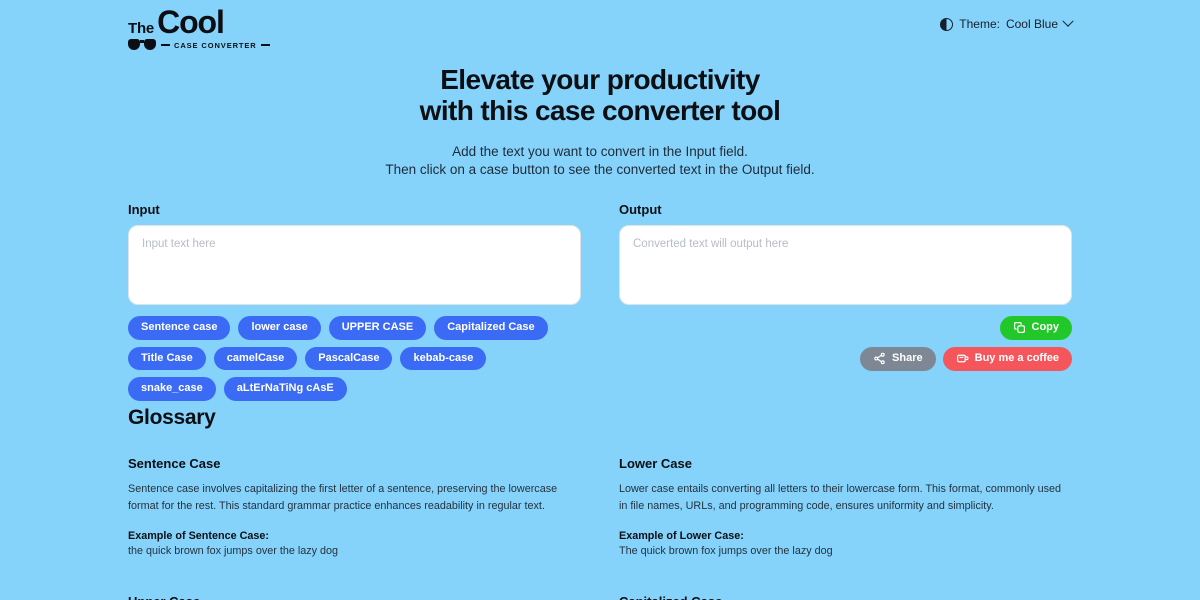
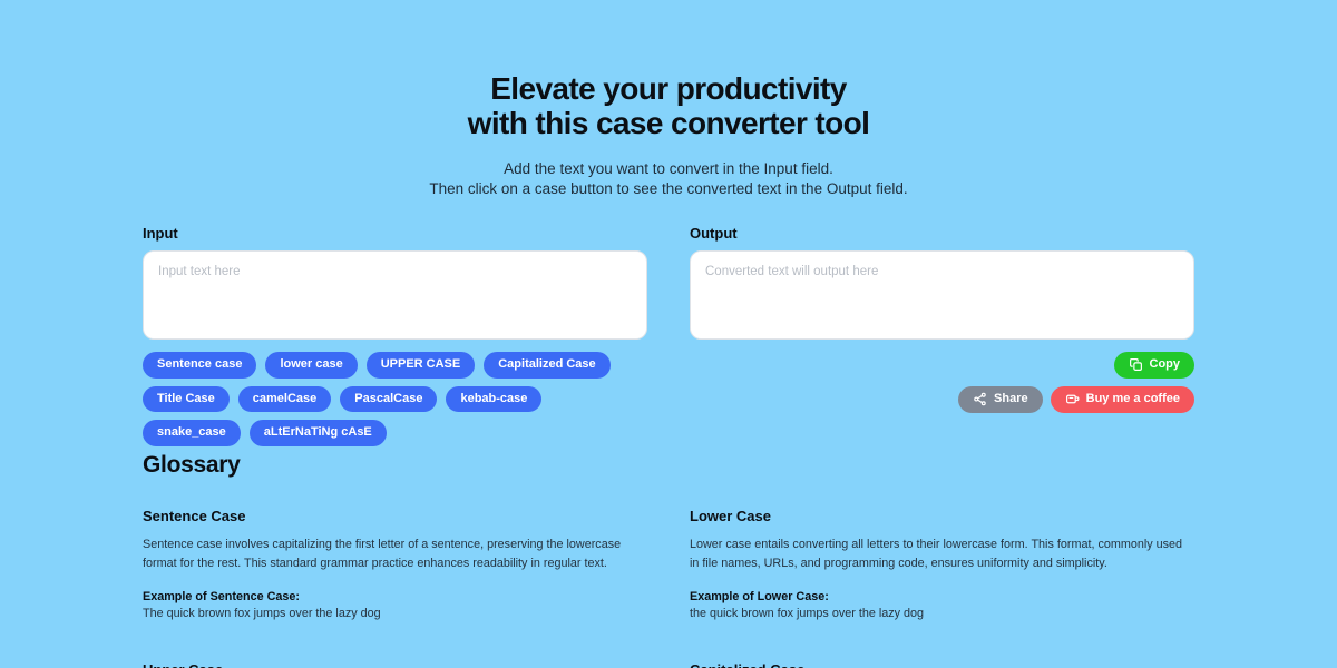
- The
- Cool
- CASE CONVERTER
- Theme:
- Cool Blue
  Elevate your productivity
  with this case converter tool
  Add the text you want to convert in the Input field.
  Then click on a case button to see the converted text in the Output field.
  Input
  Input text here
  Output
  Converted text will output here
  Sentence case
  lower case
  UPPER CASE
  Capitalized Case
  Title Case
  camelCase
  PascalCase
  kebab-case
  snake_case
  aLtErNaTiNg cAsE
  Copy
  Share
  Buy me a coffee
  Glossary
  Sentence Case
  Sentence case involves capitalizing the first letter of a sentence, preserving the lowercase format for the rest. This standard grammar practice enhances readability in regular text.
  Example of Sentence Case:
- the quick brown fox jumps over the lazy dog
+ The quick brown fox jumps over the lazy dog
  Lower Case
  Lower case entails converting all letters to their lowercase form. This format, commonly used in file names, URLs, and programming code, ensures uniformity and simplicity.
  Example of Lower Case:
- The quick brown fox jumps over the lazy dog
+ the quick brown fox jumps over the lazy dog
